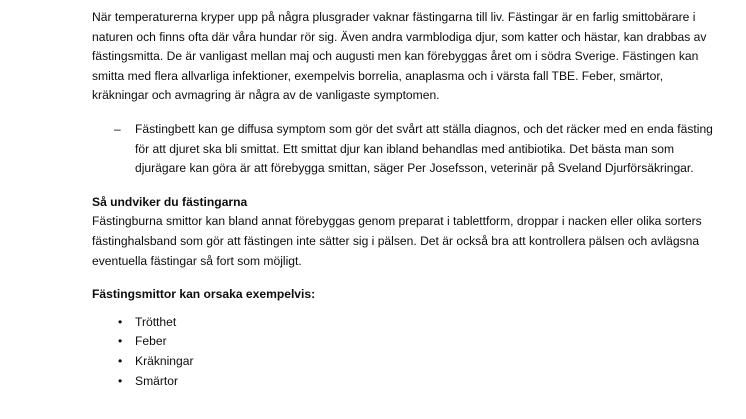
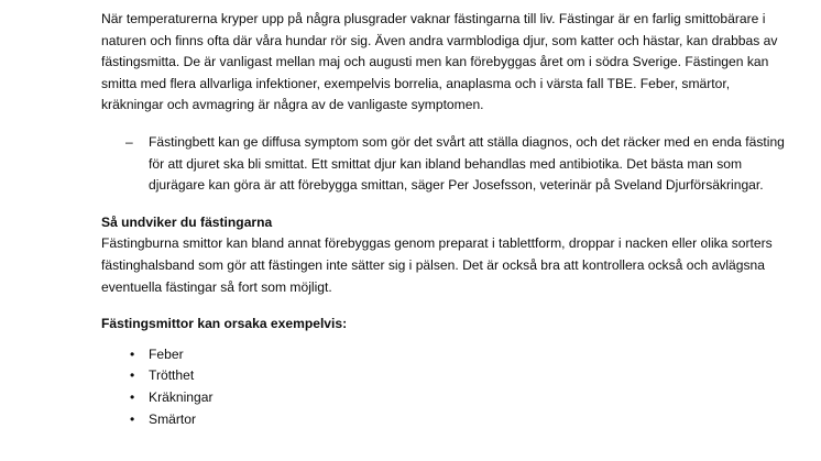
  När temperaturerna kryper upp på några plusgrader vaknar fästingarna till liv. Fästingar är en farlig smittobärare i naturen och finns ofta där våra hundar rör sig. Även andra varmblodiga djur, som katter och hästar, kan drabbas av fästingsmitta. De är vanligast mellan maj och augusti men kan förebyggas året om i södra Sverige. Fästingen kan smitta med flera allvarliga infektioner, exempelvis borrelia, anaplasma och i värsta fall TBE. Feber, smärtor, kräkningar och avmagring är några av de vanligaste symptomen.
  –
  Fästingbett kan ge diffusa symptom som gör det svårt att ställa diagnos, och det räcker med en enda fästing för att djuret ska bli smittat. Ett smittat djur kan ibland behandlas med antibiotika. Det bästa man som djurägare kan göra är att förebygga smittan, säger Per Josefsson, veterinär på Sveland Djurförsäkringar.
  Så undviker du fästingarna
- Fästingburna smittor kan bland annat förebyggas genom preparat i tablettform, droppar i nacken eller olika sorters fästinghalsband som gör att fästingen inte sätter sig i pälsen. Det är också bra att kontrollera pälsen och avlägsna eventuella fästingar så fort som möjligt.
+ Fästingburna smittor kan bland annat förebyggas genom preparat i tablettform, droppar i nacken eller olika sorters fästinghalsband som gör att fästingen inte sätter sig i pälsen. Det är också bra att kontrollera också och avlägsna eventuella fästingar så fort som möjligt.
  Fästingsmittor kan orsaka exempelvis:
  •
- Trötthet
+ Feber
  •
- Feber
+ Trötthet
  •
  Kräkningar
  •
  Smärtor
